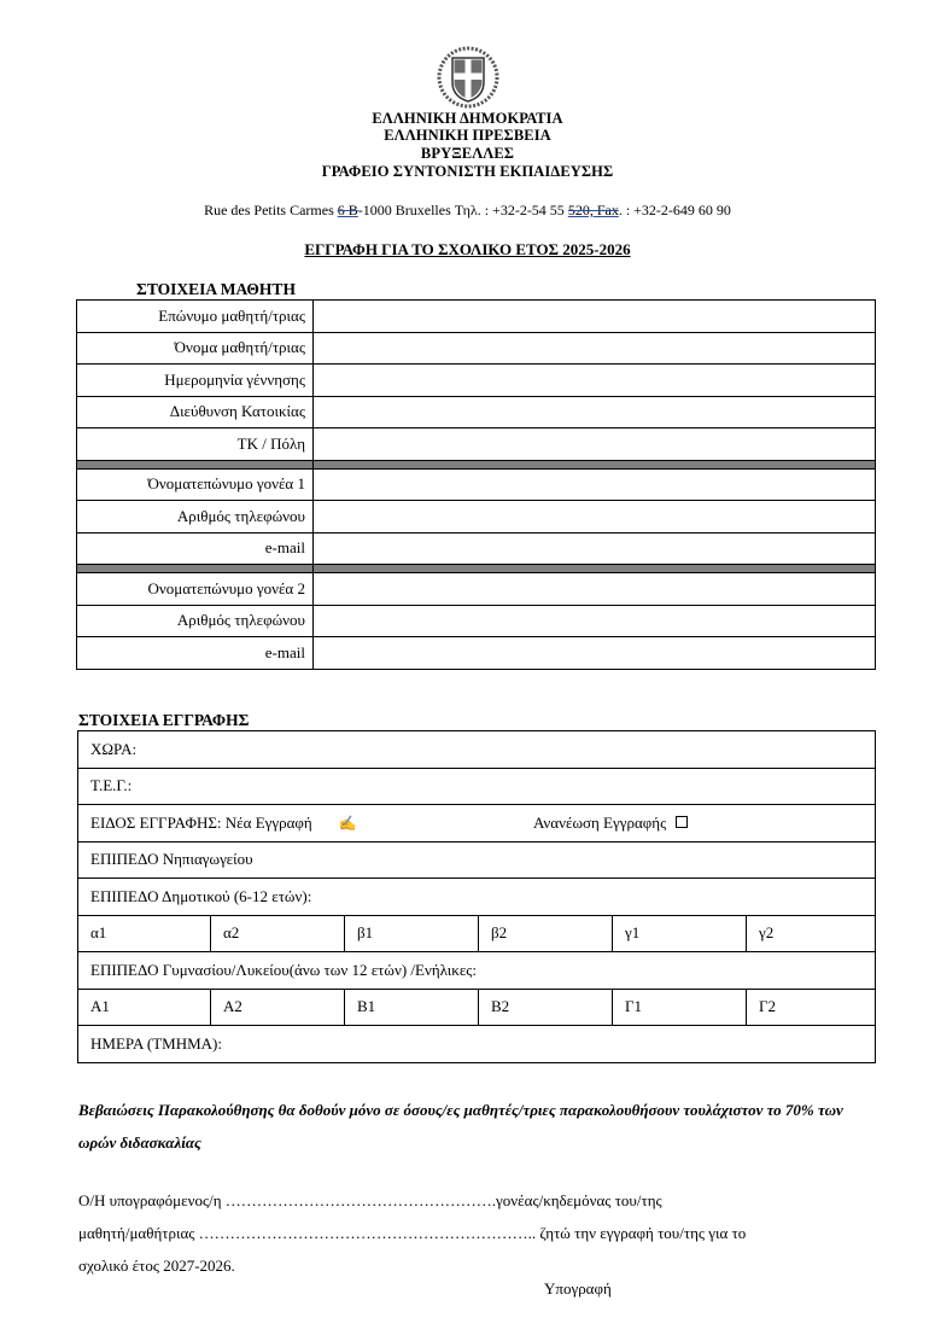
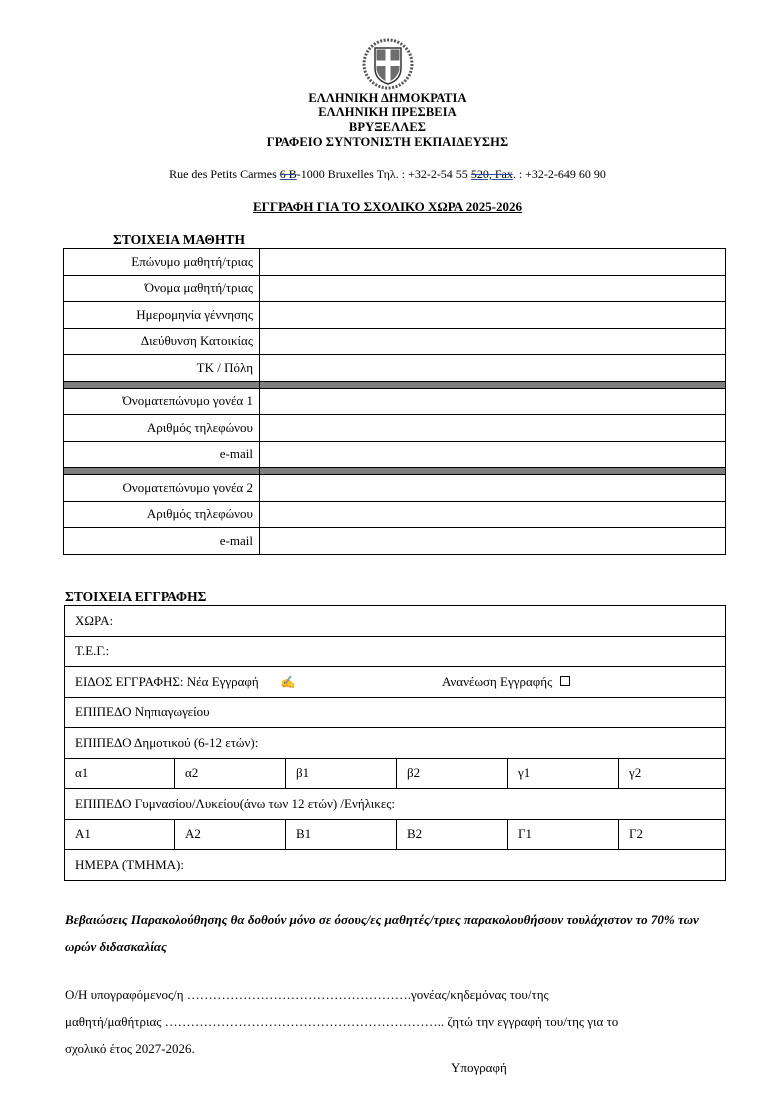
  ΕΛΛΗΝΙΚΗ ΔΗΜΟΚΡΑΤΙΑ
  ΕΛΛΗΝΙΚΗ ΠΡΕΣΒΕΙΑ
  ΒΡΥΞΕΛΛΕΣ
  ΓΡΑΦΕΙΟ ΣΥΝΤΟΝΙΣΤΗ ΕΚΠΑΙΔΕΥΣΗΣ
  Rue des Petits Carmes 6 B-1000 Bruxelles Τηλ. : +32-2-54 55 520, Fax. : +32-2-649 60 90
- ΕΓΓΡΑΦΗ ΓΙΑ ΤΟ ΣΧΟΛΙΚΟ ΕΤΟΣ 2025-2026
+ ΕΓΓΡΑΦΗ ΓΙΑ ΤΟ ΣΧΟΛΙΚΟ ΧΩΡΑ 2025-2026
  ΣΤΟΙΧΕΙΑ ΜΑΘΗΤΗ
  Επώνυμο μαθητή/τριας
  Όνομα μαθητή/τριας
  Ημερομηνία γέννησης
  Διεύθυνση Κατοικίας
  ΤΚ / Πόλη
  Όνοματεπώνυμο γονέα 1
  Αριθμός τηλεφώνου
  e-mail
  Ονοματεπώνυμο γονέα 2
  Αριθμός τηλεφώνου
  e-mail
  ΣΤΟΙΧΕΙΑ ΕΓΓΡΑΦΗΣ
  ΧΩΡΑ:
  Τ.Ε.Γ.:
  ΕΙΔΟΣ ΕΓΓΡΑΦΗΣ: Νέα Εγγραφή ✍ Ανανέωση Εγγραφής
  ΕΠΙΠΕΔΟ Νηπιαγωγείου
  ΕΠΙΠΕΔΟ Δημοτικού (6-12 ετών):
  α1	α2	β1	β2	γ1	γ2
  ΕΠΙΠΕΔΟ Γυμνασίου/Λυκείου(άνω των 12 ετών) /Ενήλικες:
  Α1	Α2	Β1	Β2	Γ1	Γ2
  ΗΜΕΡΑ (ΤΜΗΜΑ):
  Βεβαιώσεις Παρακολούθησης θα δοθούν μόνο σε όσους/ες μαθητές/τριες παρακολουθήσουν τουλάχιστον το 70% των ωρών διδασκαλίας
  Ο/Η υπογραφόμενος/η …………………………………………….γονέας/κηδεμόνας του/της
  μαθητή/μαθήτριας ……………………………………………………….. ζητώ την εγγραφή του/της για το
  σχολικό έτος 2027-2026.
  Υπογραφή
